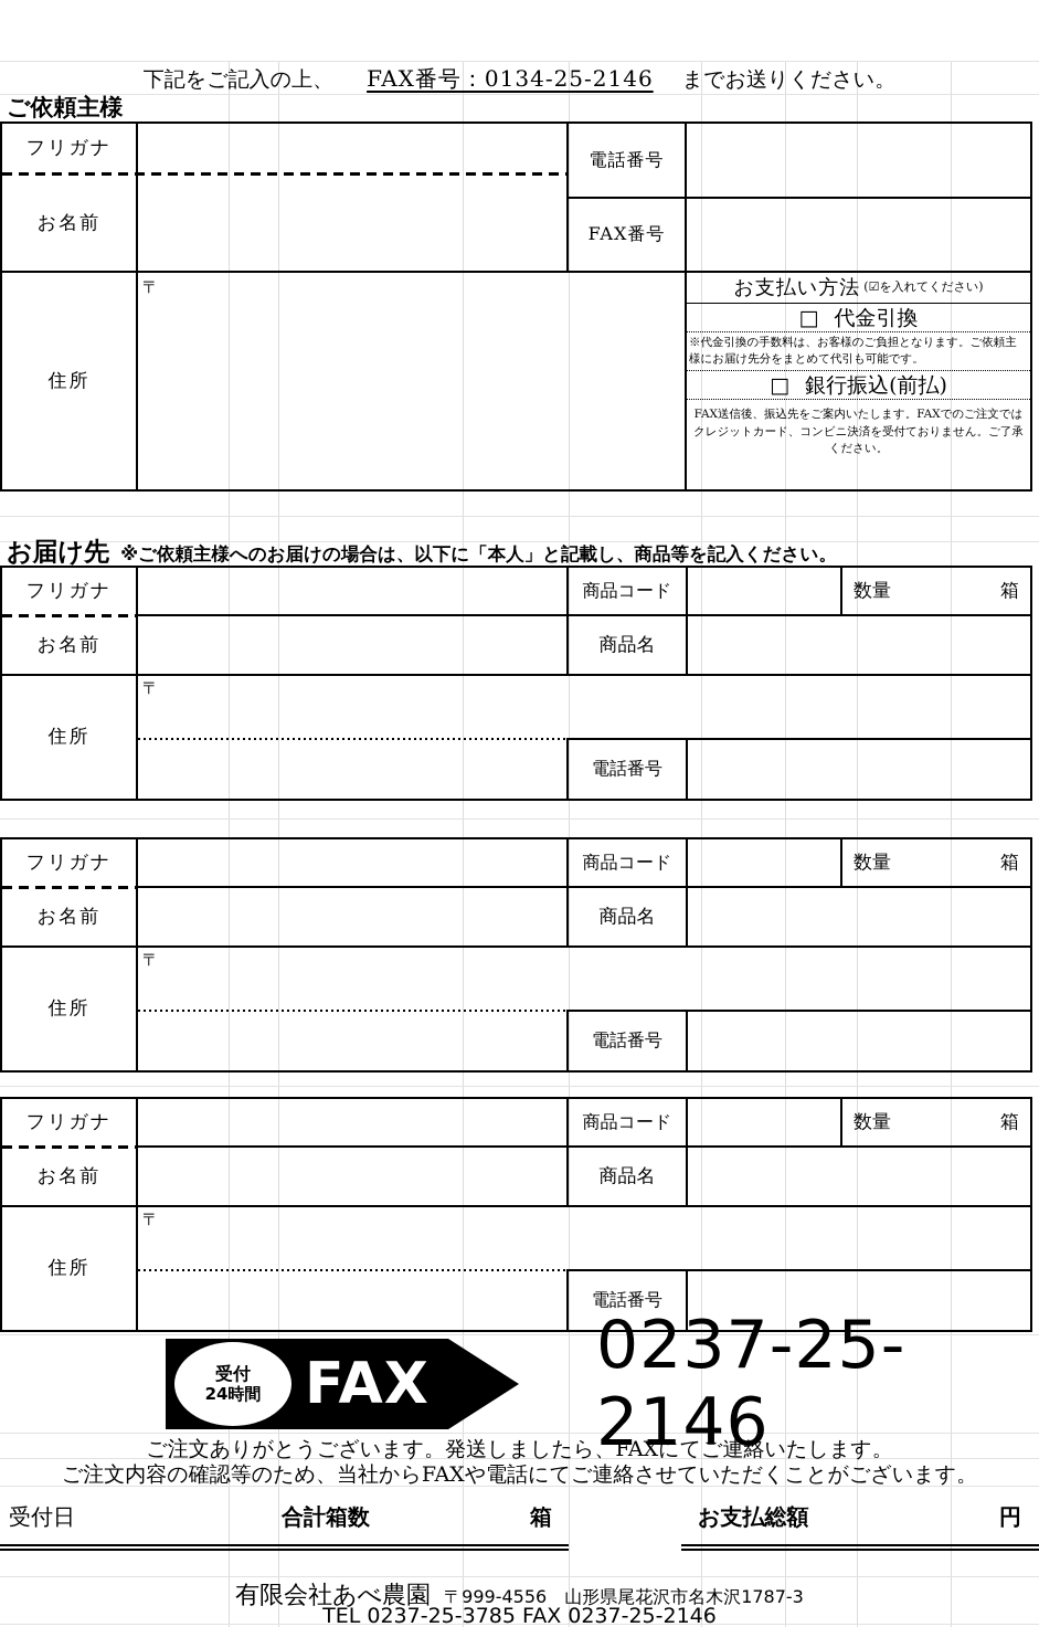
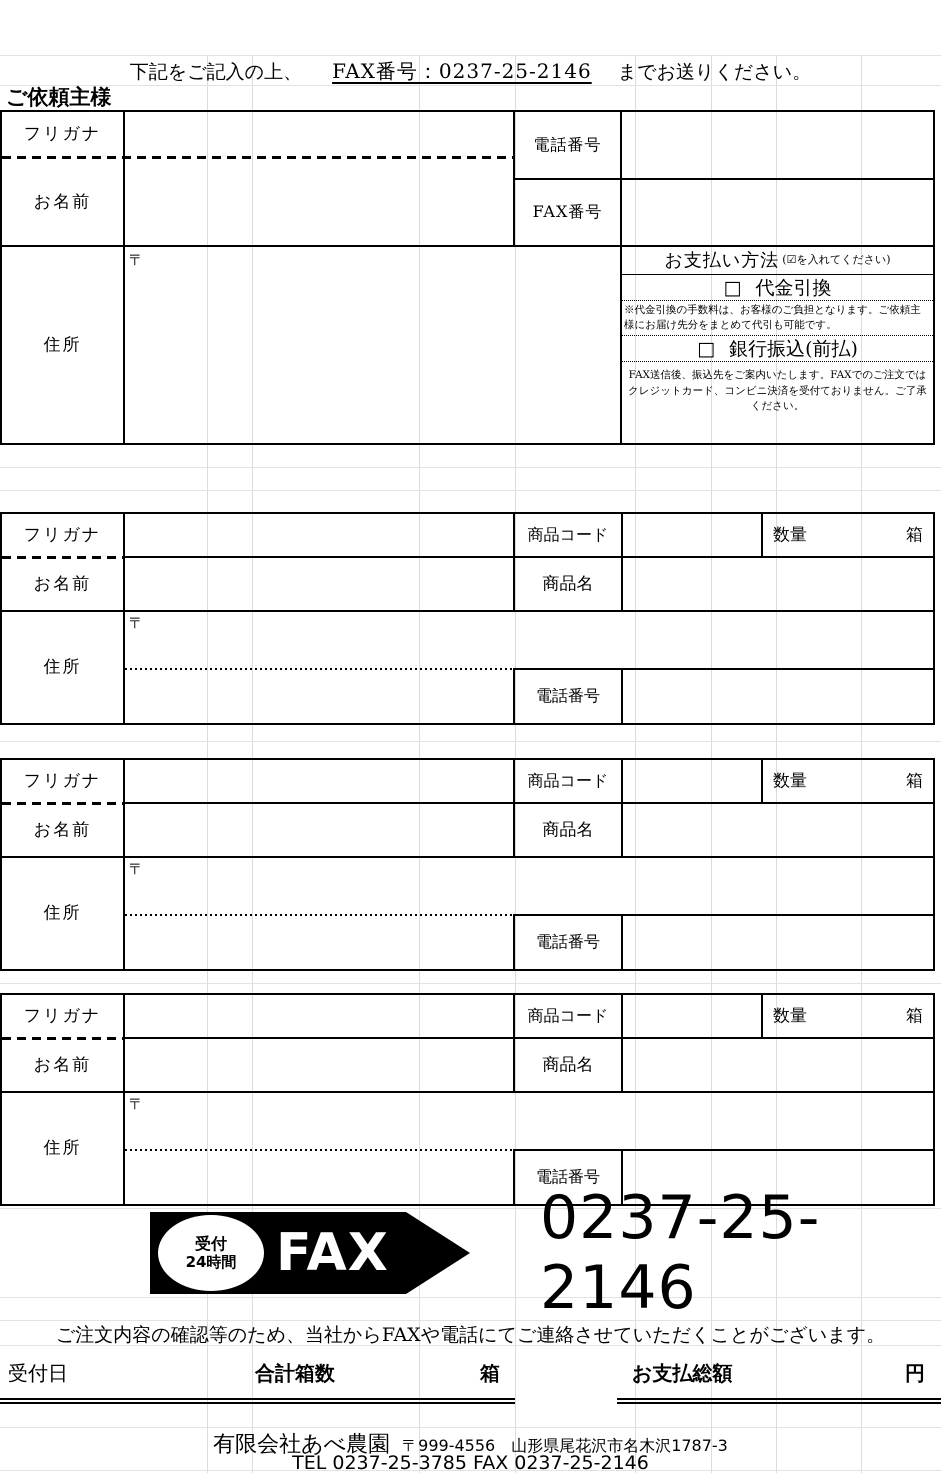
- 下記をご記入の上、 FAX番号：0134-25-2146 までお送りください。
+ 下記をご記入の上、 FAX番号：0237-25-2146 までお送りください。
  ご依頼主様
  フリガナ
  お名前
  住所
  〒
  電話番号
  FAX番号
  お支払い方法
  (☑を入れてください)
  □
  代金引換
  ※代金引換の手数料は、お客様のご負担となります。ご依頼主様にお届け先分をまとめて代引も可能です。
  □
  銀行振込(前払)
  FAX送信後、振込先をご案内いたします。FAXでのご注文ではクレジットカード、コンビニ決済を受付ておりません。ご了承ください。
- お届け先 ※ご依頼主様へのお届けの場合は、以下に「本人」と記載し、商品等を記入ください。
  フリガナ
  お名前
  住所
  〒
  商品コード
  数量
  箱
  商品名
  電話番号
  フリガナ
  お名前
  住所
  〒
  商品コード
  数量
  箱
  商品名
  電話番号
  フリガナ
  お名前
  住所
  〒
  商品コード
  数量
  箱
  商品名
  電話番号
  受付
  24時間
  FAX
  0237-25-2146
- ご注文ありがとうございます。発送しましたら、FAXにてご連絡いたします。
  ご注文内容の確認等のため、当社からFAXや電話にてご連絡させていただくことがございます。
  受付日
  合計箱数
  箱
  お支払総額
  円
  有限会社あべ農園 〒999-4556 山形県尾花沢市名木沢1787-3
  TEL 0237-25-3785 FAX 0237-25-2146
